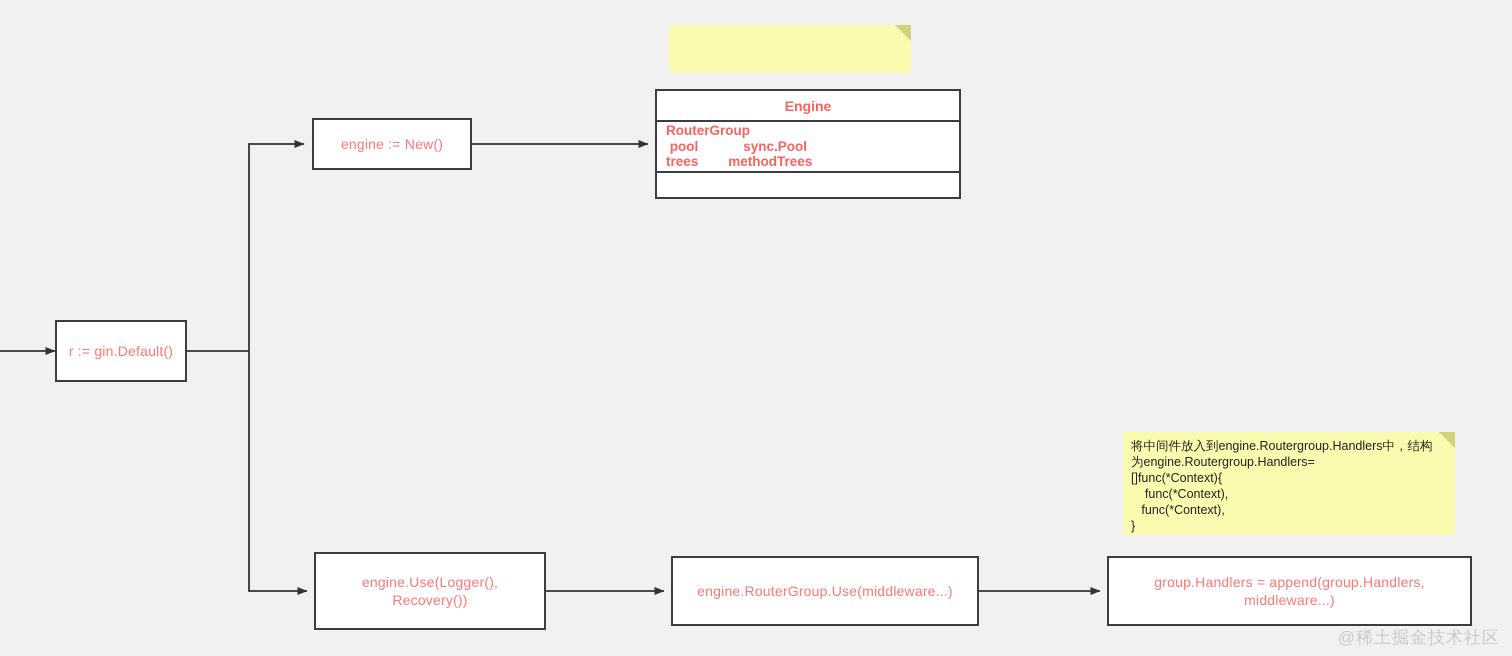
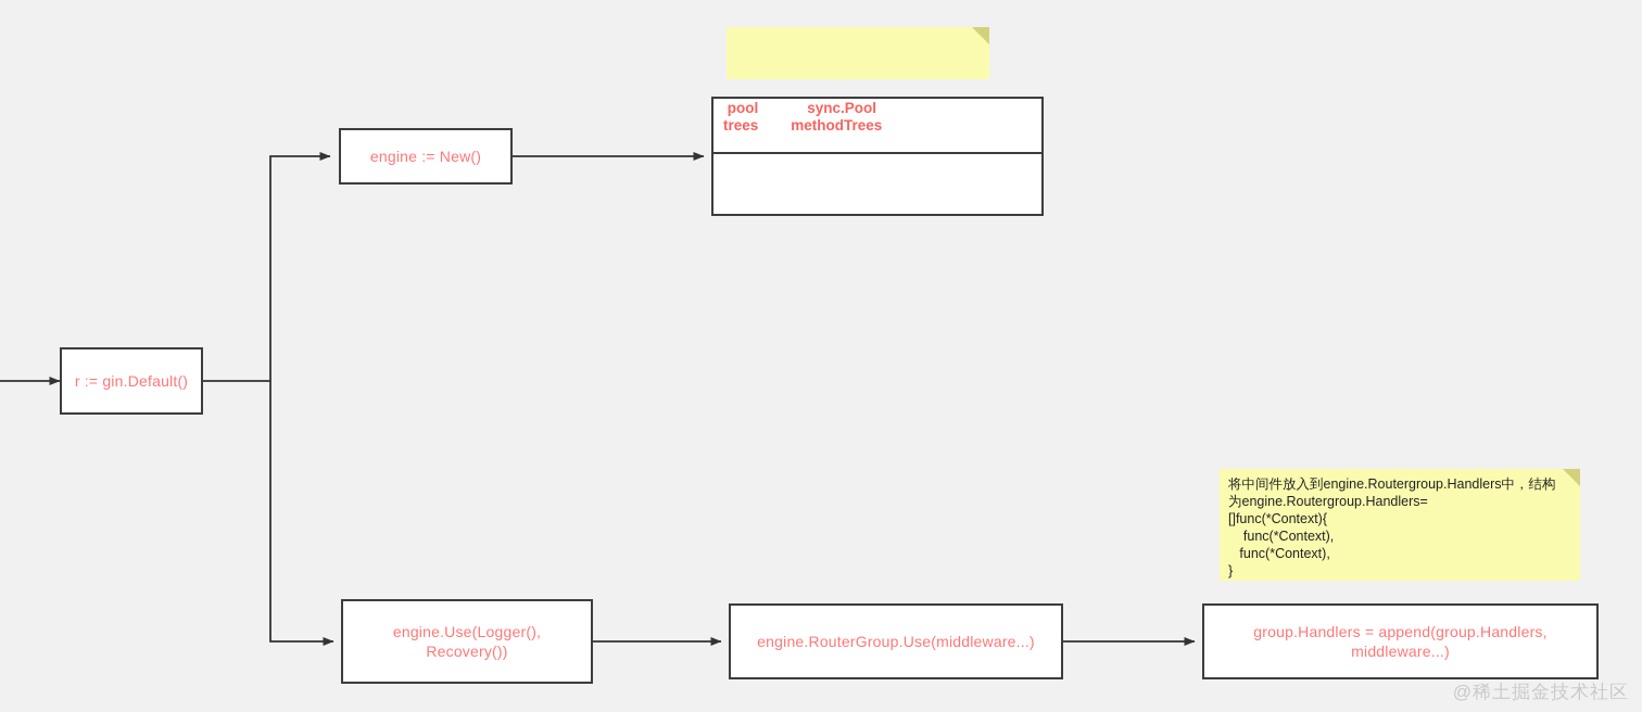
  r := gin.Default()
  engine := New()
  engine.Use(Logger(), Recovery())
  engine.RouterGroup.Use(middleware...)
  group.Handlers = append(group.Handlers, middleware...)
- Engine
- RouterGroup
  pool sync.Pool
  trees methodTrees
  将中间件放入到engine.Routergroup.Handlers中，结构为engine.Routergroup.Handlers=
  []func(*Context){
  func(*Context),
  func(*Context),
  }
  @稀土掘金技术社区
